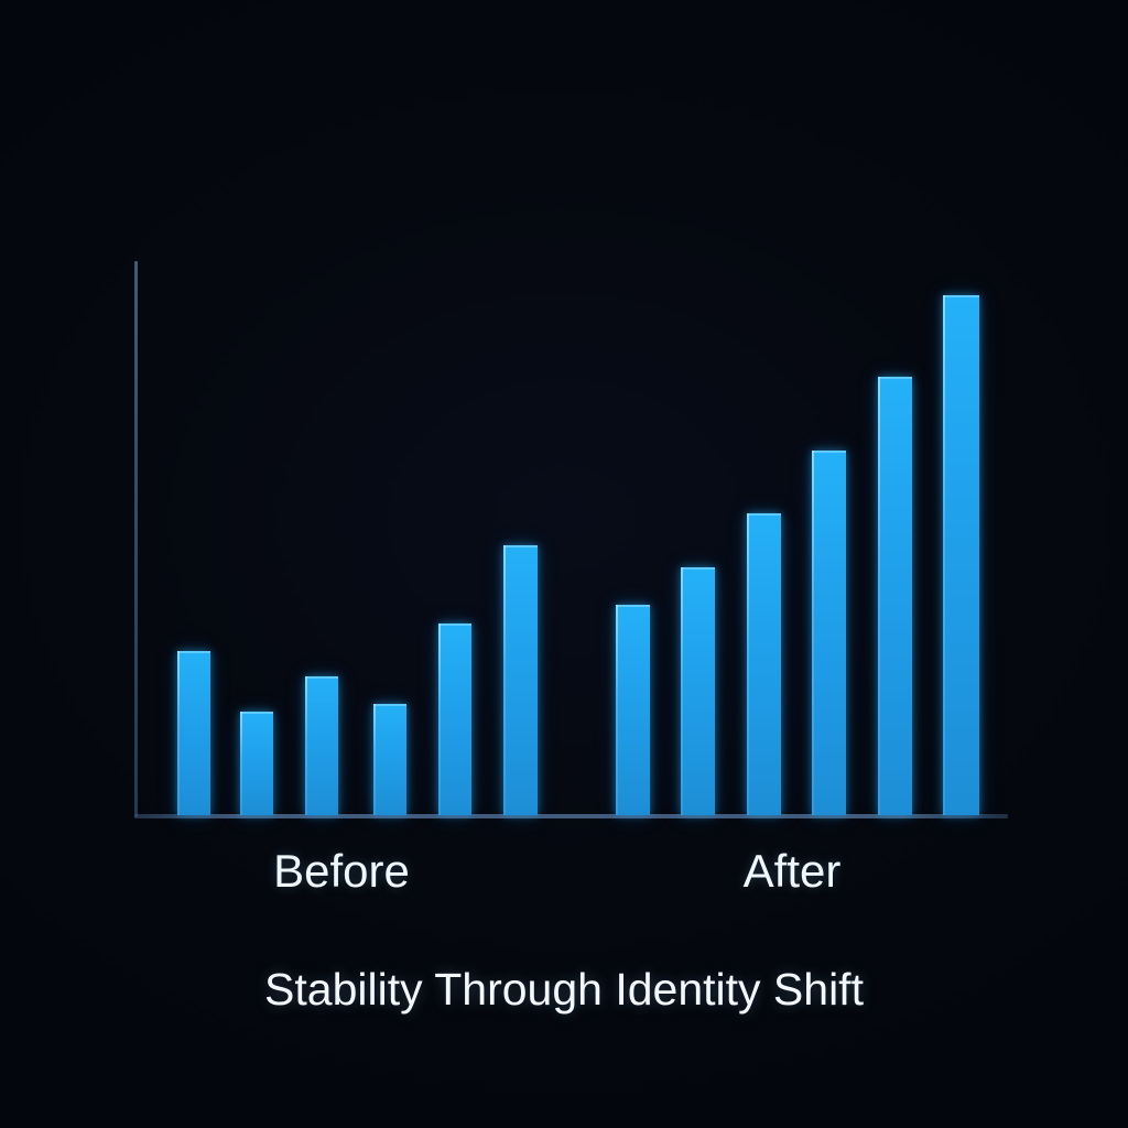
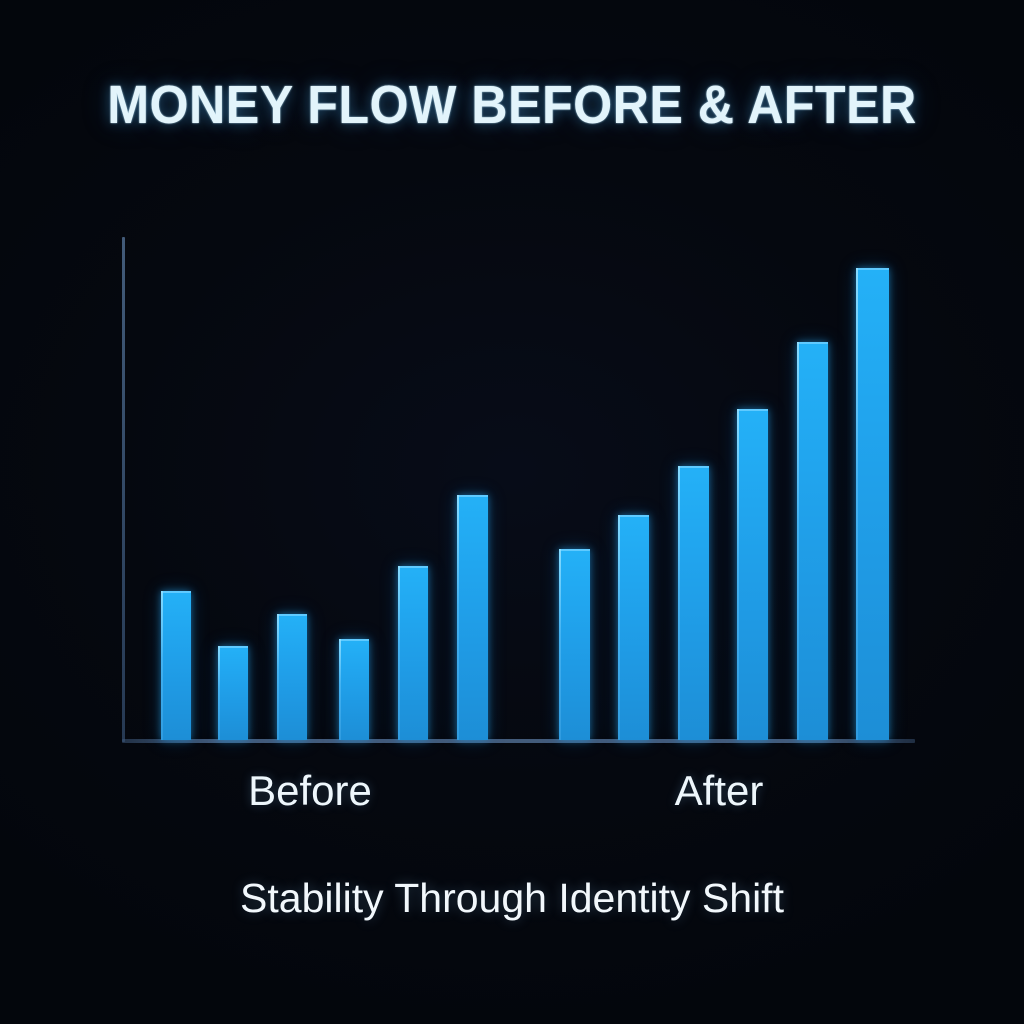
+ MONEY FLOW BEFORE & AFTER
  Before
  After
  Stability Through Identity Shift
